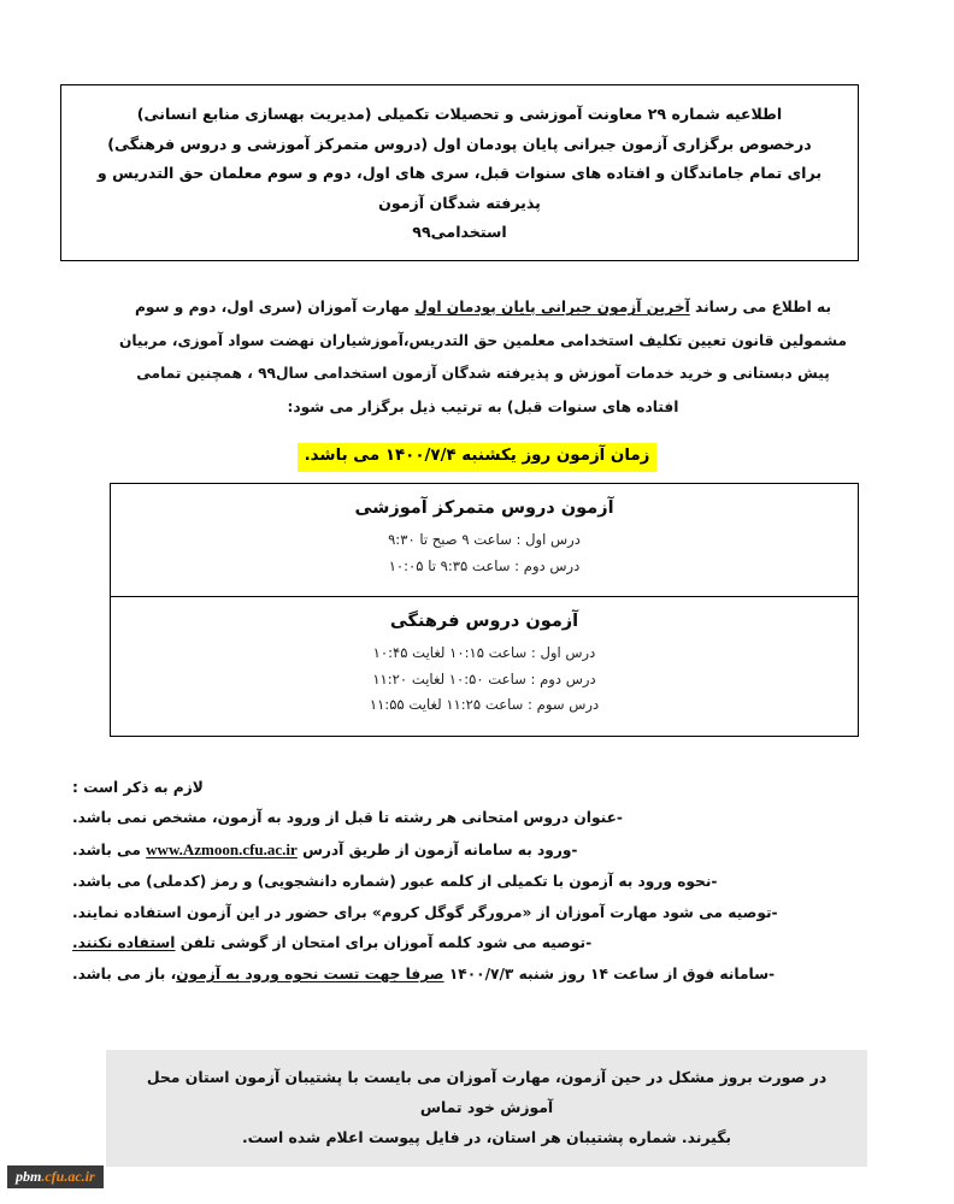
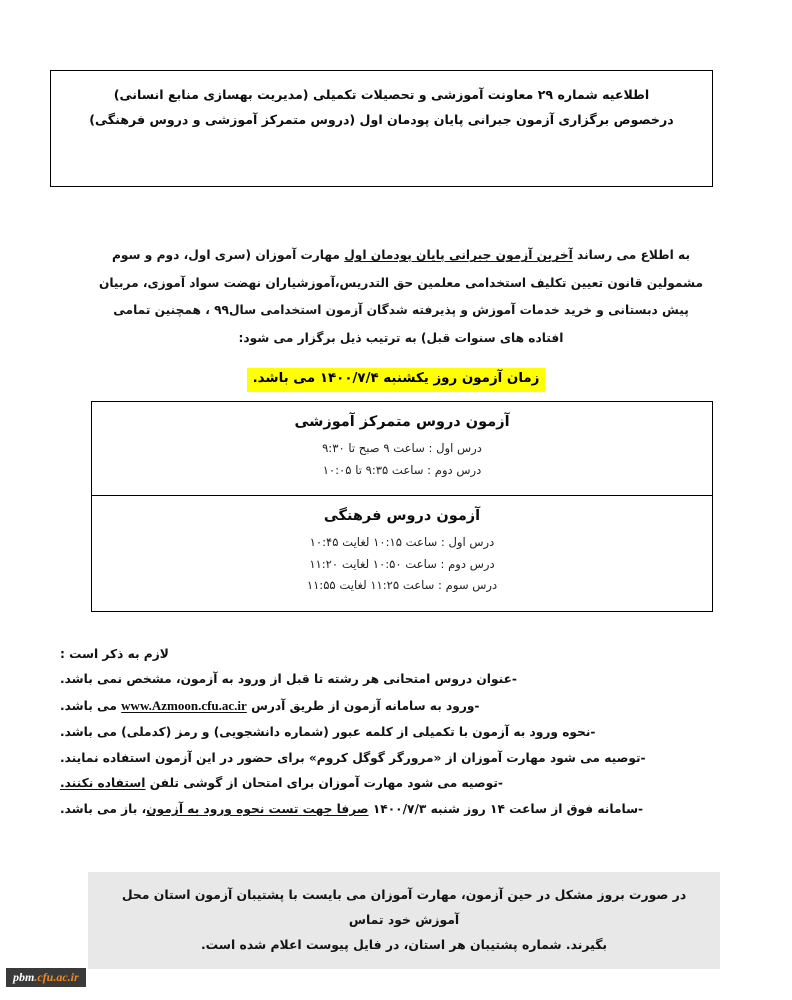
  اطلاعیه شماره ۲۹ معاونت آموزشی و تحصیلات تکمیلی (مدیریت بهسازی منابع انسانی)
  درخصوص برگزاری آزمون جبرانی پایان پودمان اول (دروس متمرکز آموزشی و دروس فرهنگی)
- برای تمام جاماندگان و افتاده های سنوات قبل، سری های اول، دوم و سوم معلمان حق التدریس و پذیرفته شدگان آزمون
- استخدامی۹۹
  به اطلاع می رساند آخرین آزمون جبرانی پایان پودمان اول مهارت آموزان (سری اول، دوم و سوم مشمولین قانون تعیین تکلیف استخدامی معلمین حق التدریس،آموزشیاران نهضت سواد آموزی، مربیان پیش دبستانی و خرید خدمات آموزش و پذیرفته شدگان آزمون استخدامی سال۹۹ ، همچنین تمامی افتاده های سنوات قبل) به ترتیب ذیل برگزار می شود:
  زمان آزمون روز یکشنبه ۱۴۰۰/۷/۴ می باشد.
  آزمون دروس متمرکز آموزشی درس اول : ساعت ۹ صبح تا ۹:۳۰ درس دوم : ساعت ۹:۳۵ تا ۱۰:۰۵
  آزمون دروس فرهنگی درس اول : ساعت ۱۰:۱۵ لغایت ۱۰:۴۵ درس دوم : ساعت ۱۰:۵۰ لغایت ۱۱:۲۰ درس سوم : ساعت ۱۱:۲۵ لغایت ۱۱:۵۵
  لازم به ذکر است :
  -عنوان دروس امتحانی هر رشته تا قبل از ورود به آزمون، مشخص نمی باشد.
  -ورود به سامانه آزمون از طریق آدرس www.Azmoon.cfu.ac.ir می باشد.
  -نحوه ورود به آزمون با تکمیلی از کلمه عبور (شماره دانشجویی) و رمز (کدملی) می باشد.
  -توصیه می شود مهارت آموزان از «مرورگر گوگل کروم» برای حضور در این آزمون استفاده نمایند.
- -توصیه می شود کلمه آموزان برای امتحان از گوشی تلفن استفاده نکنند.
+ -توصیه می شود مهارت آموزان برای امتحان از گوشی تلفن استفاده نکنند.
  -سامانه فوق از ساعت ۱۴ روز شنبه ۱۴۰۰/۷/۳ صرفا جهت تست نحوه ورود به آزمون، باز می باشد.
  در صورت بروز مشکل در حین آزمون، مهارت آموزان می بایست با پشتیبان آزمون استان محل آموزش خود تماس
  بگیرند. شماره پشتیبان هر استان، در فایل پیوست اعلام شده است.
  pbm.cfu.ac.ir
